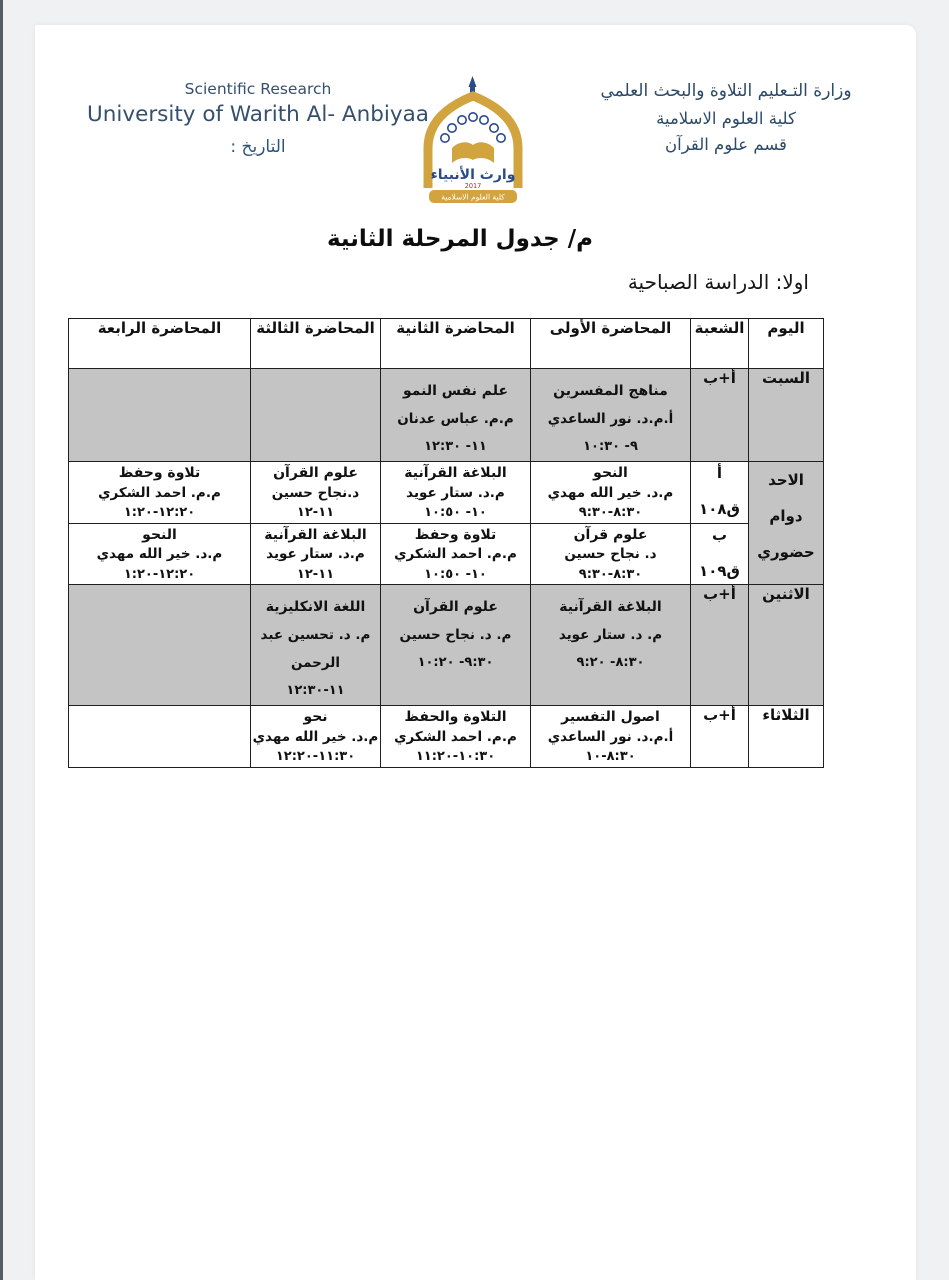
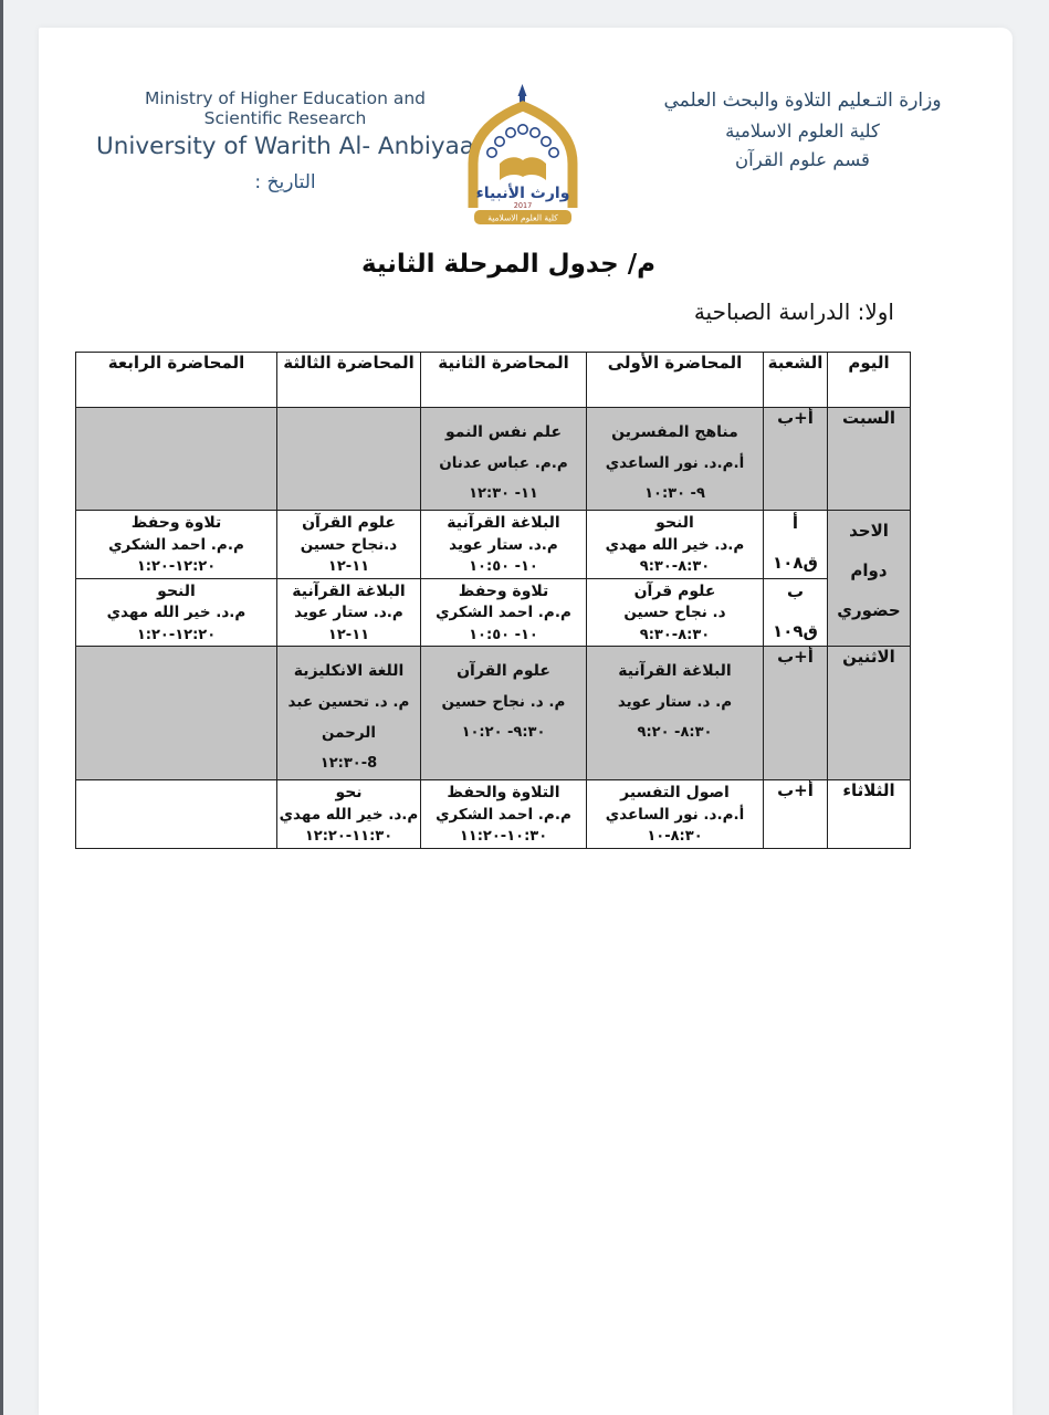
+ Ministry of Higher Education and
  Scientific Research
  University of Warith Al- Anbiyaa
  التاريخ :
  وارث الأنبياء
  2017
  كلية العلوم الاسلامية
  وزارة التـعليم التلاوة والبحث العلمي
  كلية العلوم الاسلامية
  قسم علوم القرآن
  م/ جدول المرحلة الثانية
  اولا: الدراسة الصباحية
  اليوم	الشعبة	المحاضرة الأولى	المحاضرة الثانية	المحاضرة الثالثة	المحاضرة الرابعة
  السبت	أ+ب	مناهج المفسرين أ.م.د. نور الساعدي ٩- ١٠:٣٠	علم نفس النمو م.م. عباس عدنان ١١- ١٢:٣٠
  الاحد دوام حضوري	أ ق١٠٨	النحو م.د. خير الله مهدي ٨:٣٠-٩:٣٠	البلاغة القرآنية م.د. ستار عويد ١٠- ١٠:٥٠	علوم القرآن د.نجاح حسين ١١-١٢	تلاوة وحفظ م.م. احمد الشكري ١٢:٢٠-١:٢٠
  ب ق١٠٩	علوم قرآن د. نجاح حسين ٨:٣٠-٩:٣٠	تلاوة وحفظ م.م. احمد الشكري ١٠- ١٠:٥٠	البلاغة القرآنية م.د. ستار عويد ١١-١٢	النحو م.د. خير الله مهدي ١٢:٢٠-١:٢٠
- الاثنين	أ+ب	البلاغة القرآنية م. د. ستار عويد ٨:٣٠- ٩:٢٠	علوم القرآن م. د. نجاح حسين ٩:٣٠- ١٠:٢٠	اللغة الانكليزية م. د. تحسين عبد الرحمن ١١-١٢:٣٠
+ الاثنين	أ+ب	البلاغة القرآنية م. د. ستار عويد ٨:٣٠- ٩:٢٠	علوم القرآن م. د. نجاح حسين ٩:٣٠- ١٠:٢٠	اللغة الانكليزية م. د. تحسين عبد الرحمن 8-١٢:٣٠
  الثلاثاء	أ+ب	اصول التفسير أ.م.د. نور الساعدي ٨:٣٠-١٠	التلاوة والحفظ م.م. احمد الشكري ١٠:٣٠-١١:٢٠	نحو م.د. خير الله مهدي ١١:٣٠-١٢:٢٠
